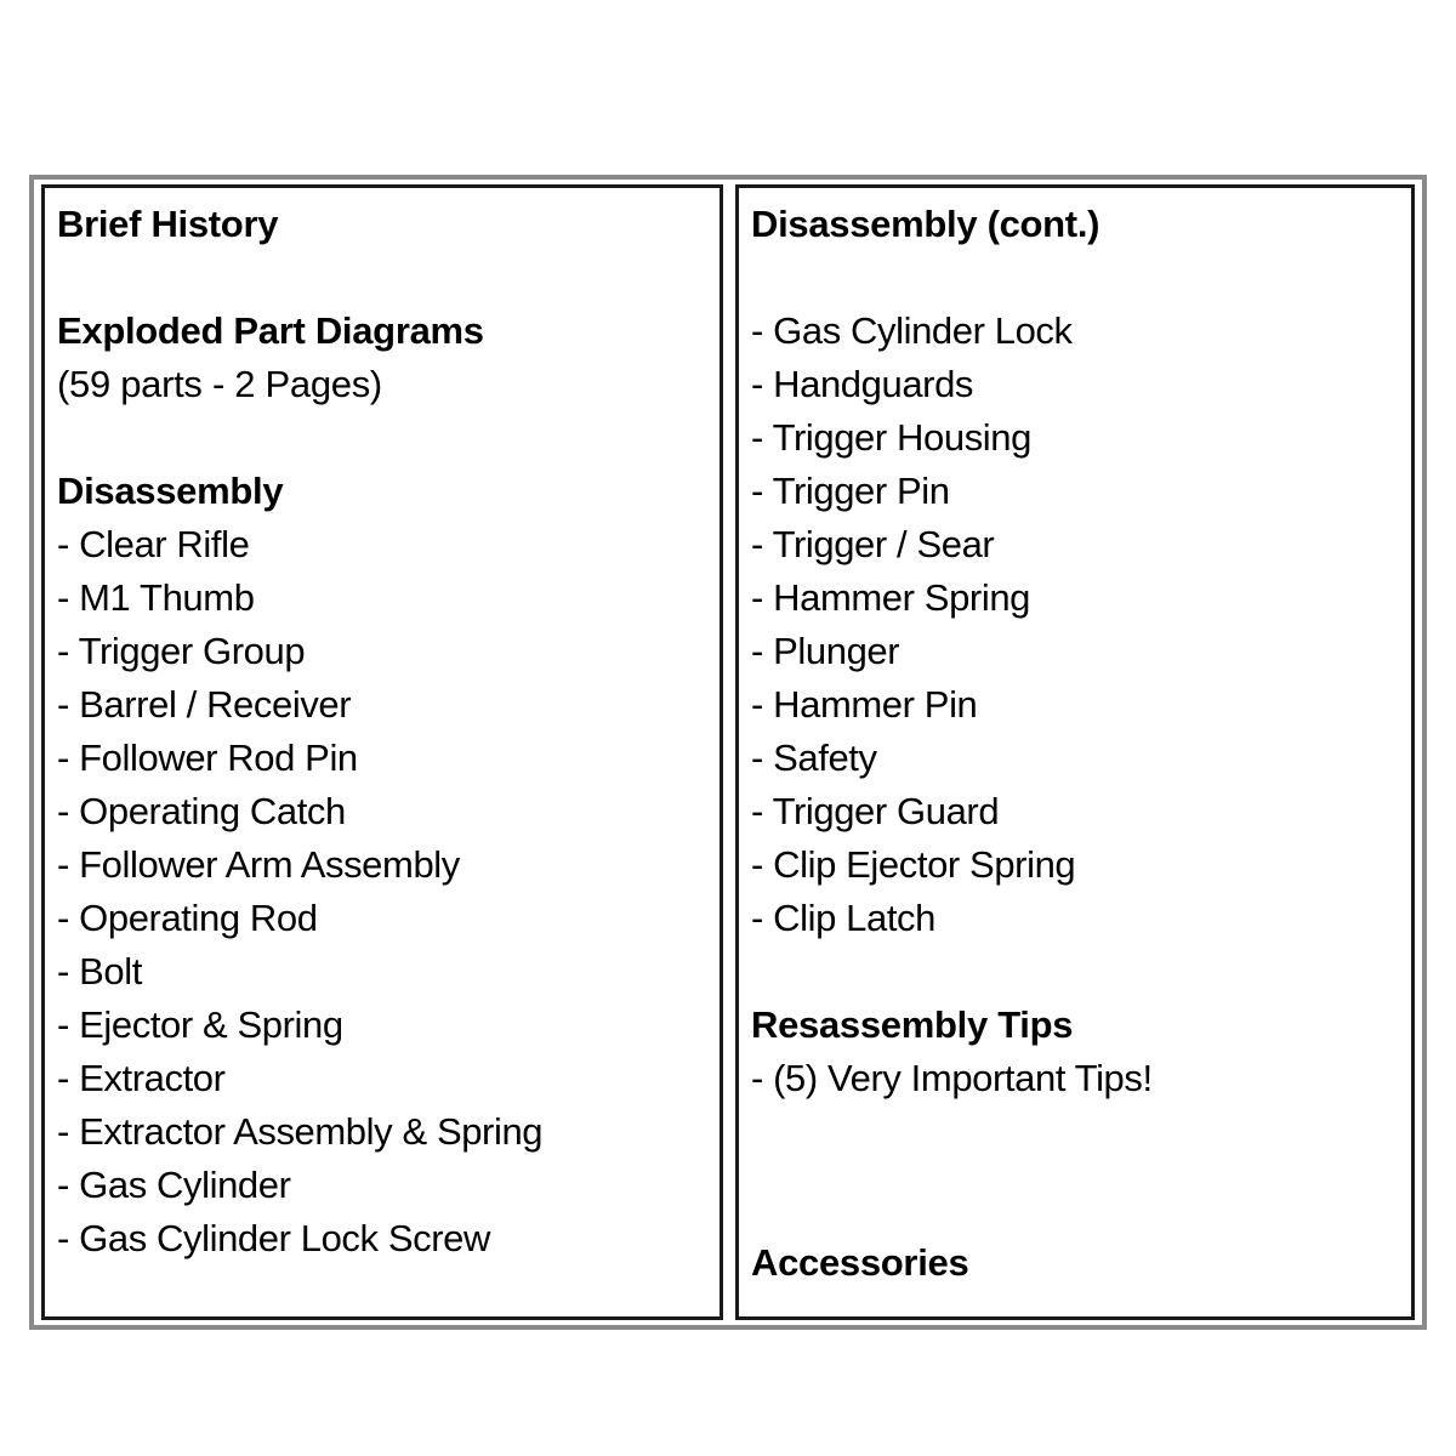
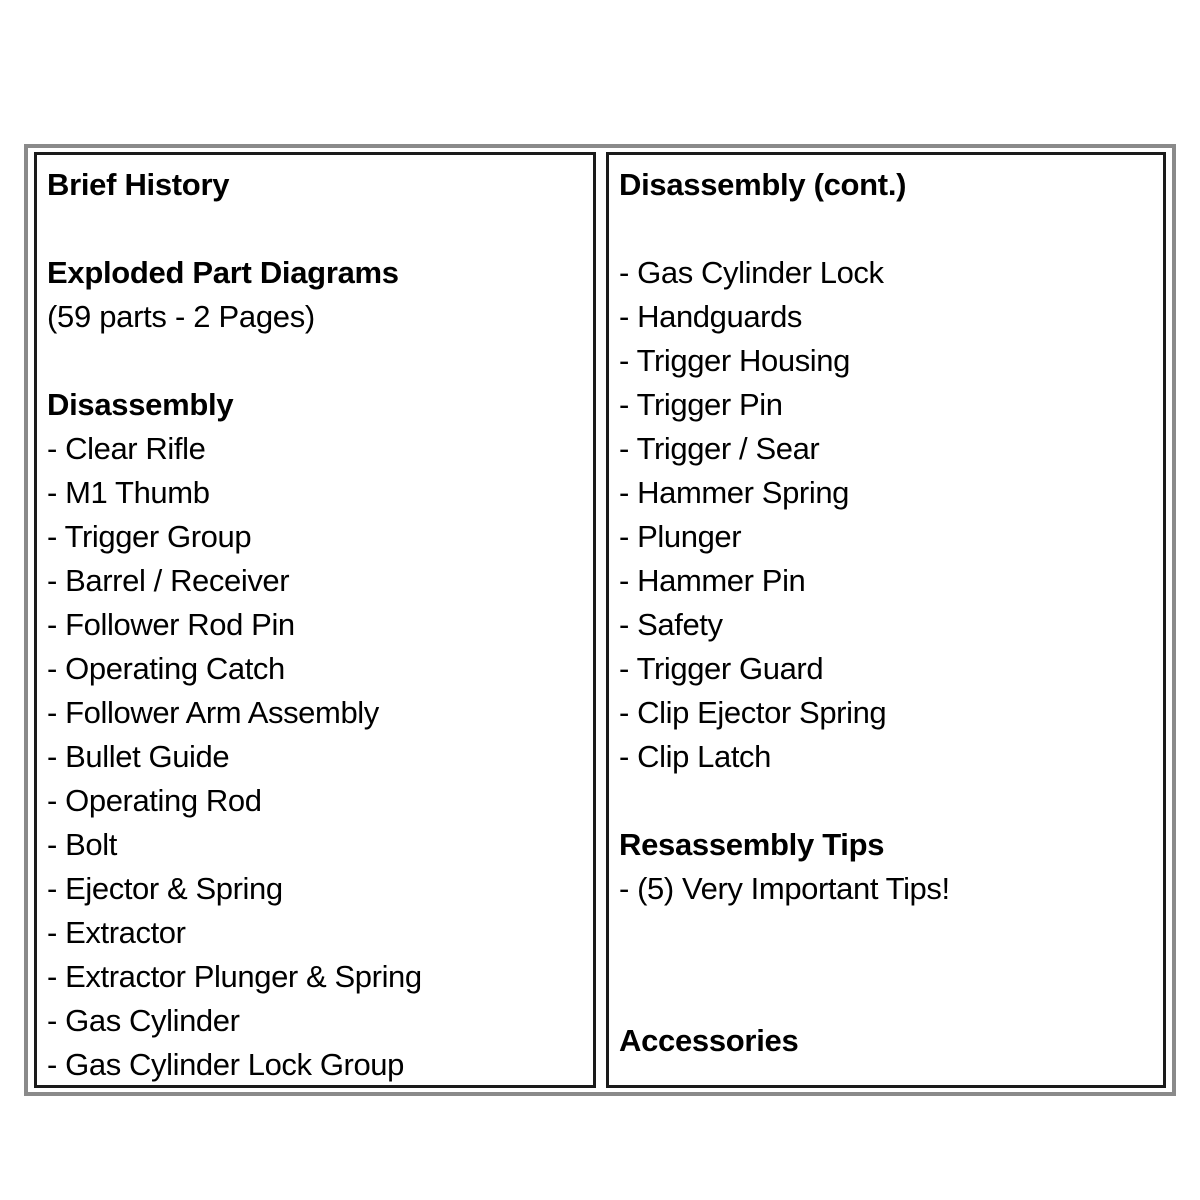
  Brief History
  Exploded Part Diagrams
  (59 parts - 2 Pages)
  Disassembly
  - Clear Rifle
  - M1 Thumb
  - Trigger Group
  - Barrel / Receiver
  - Follower Rod Pin
  - Operating Catch
  - Follower Arm Assembly
+ - Bullet Guide
  - Operating Rod
  - Bolt
  - Ejector & Spring
  - Extractor
- - Extractor Assembly & Spring
+ - Extractor Plunger & Spring
  - Gas Cylinder
- - Gas Cylinder Lock Screw
+ - Gas Cylinder Lock Group
  Disassembly (cont.)
  - Gas Cylinder Lock
  - Handguards
  - Trigger Housing
  - Trigger Pin
  - Trigger / Sear
  - Hammer Spring
  - Plunger
  - Hammer Pin
  - Safety
  - Trigger Guard
  - Clip Ejector Spring
  - Clip Latch
  Resassembly Tips
  - (5) Very Important Tips!
  Accessories
